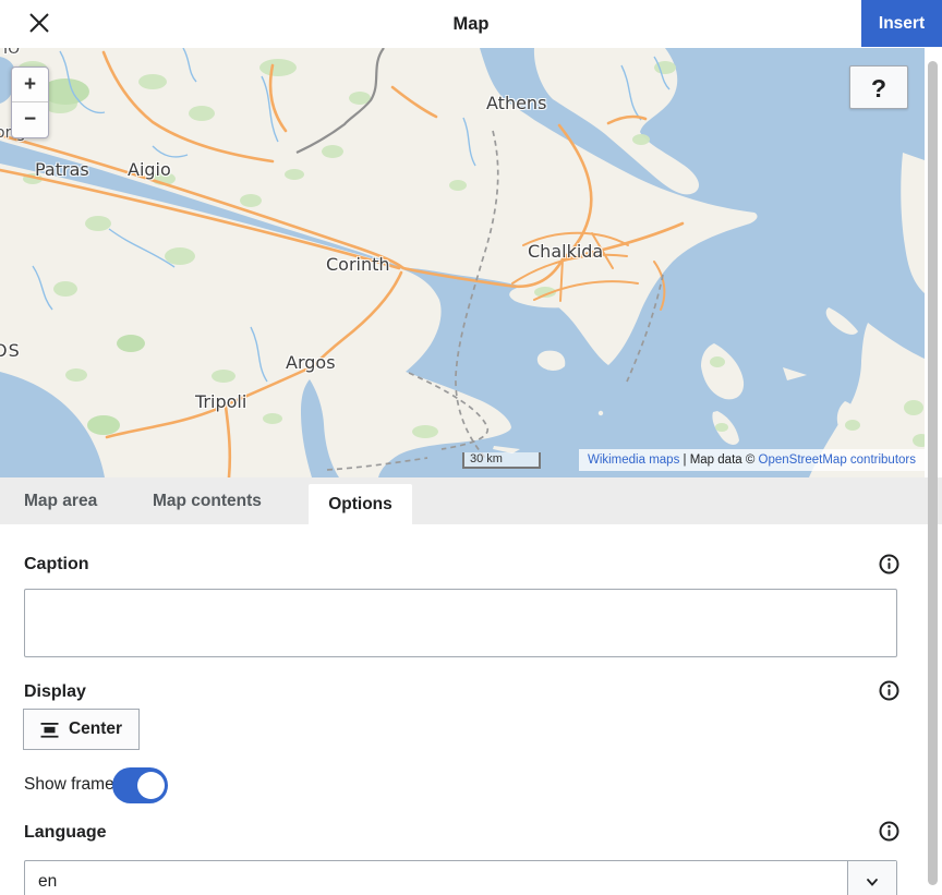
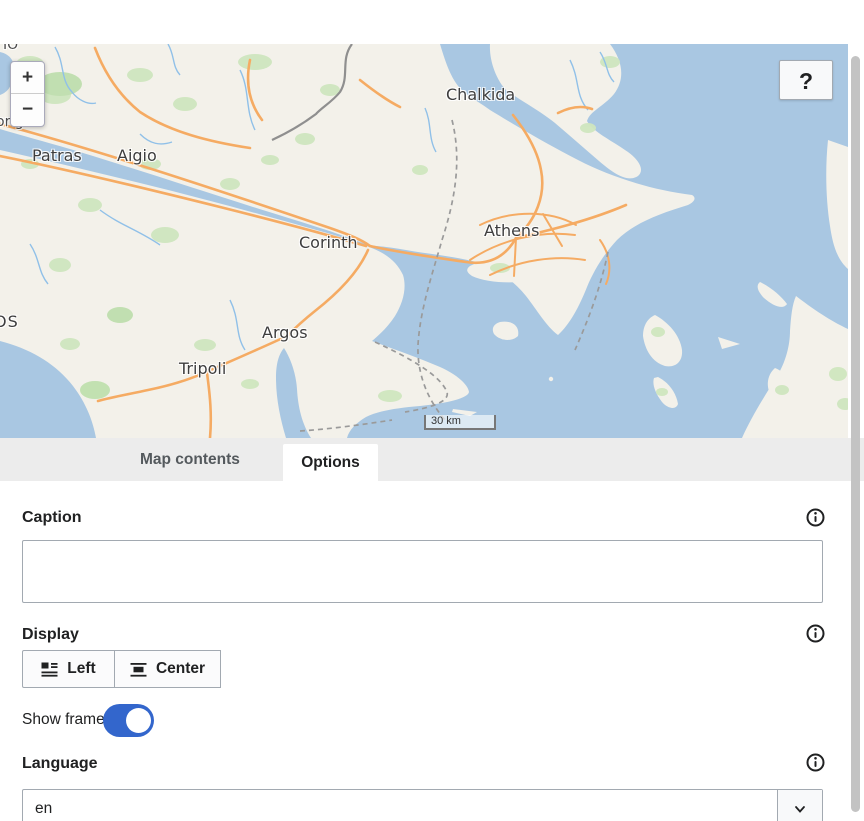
- Map
- Insert
  Patras
  Aigio
- Athens
+ Chalkida
  Corinth
- Chalkida
+ Athens
  Argos
  Tripoli
  OS
  IO
  +
  −
  ?
  30 km
- Wikimedia maps | Map data © OpenStreetMap contributors
- Map area
  Map contents
  Options
  Caption
  Display
+ Left
  Center
  Show frame
  Language
  en
